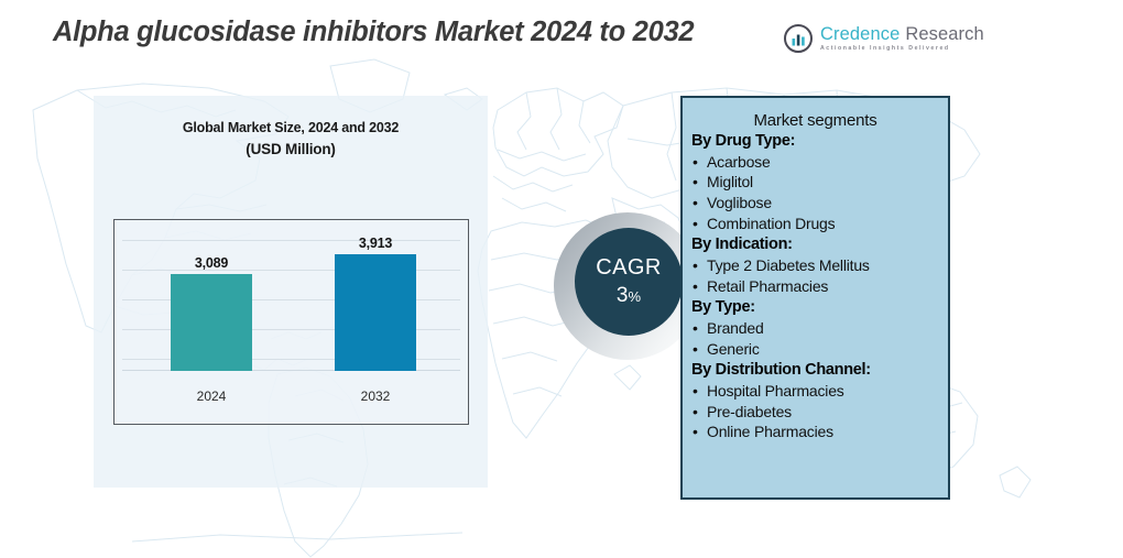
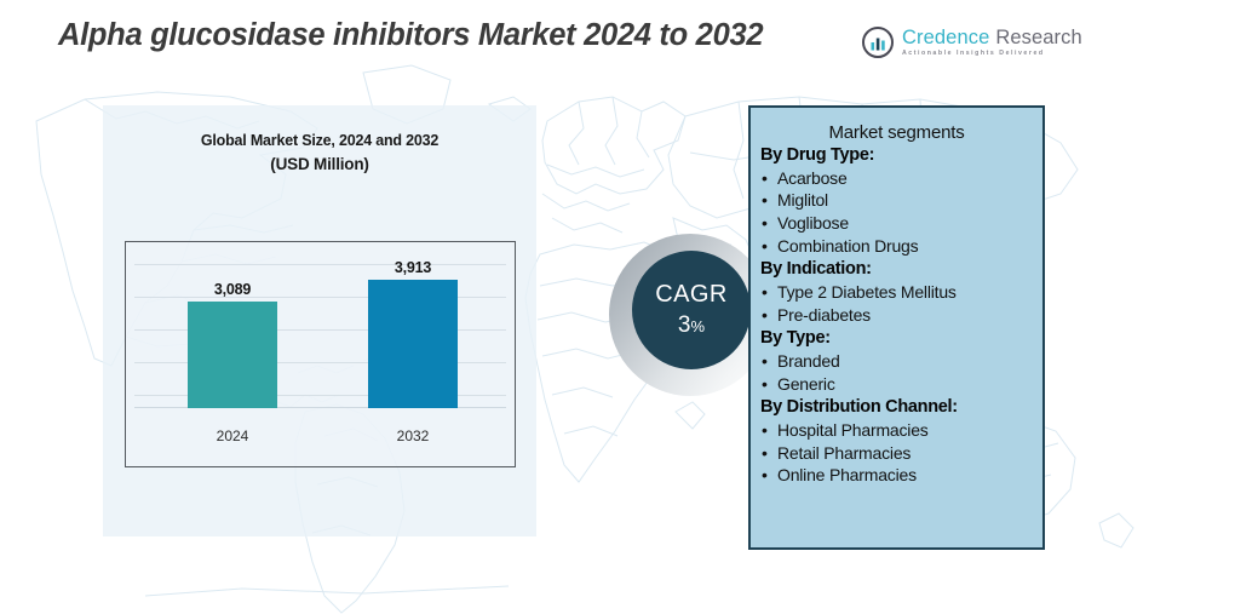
  Alpha glucosidase inhibitors Market 2024 to 2032
  Credence
  Research
  Global Market Size, 2024 and 2032
  (USD Million)
  3,089
  3,913
  2024
  2032
  CAGR
  3
  %
  Market segments
  By Drug Type:
  •
  Acarbose
  •
  Miglitol
  •
  Voglibose
  •
  Combination Drugs
  By Indication:
  •
  Type 2 Diabetes Mellitus
  •
- Retail Pharmacies
+ Pre-diabetes
  By Type:
  •
  Branded
  •
  Generic
  By Distribution Channel:
  •
  Hospital Pharmacies
  •
- Pre-diabetes
+ Retail Pharmacies
  •
  Online Pharmacies
